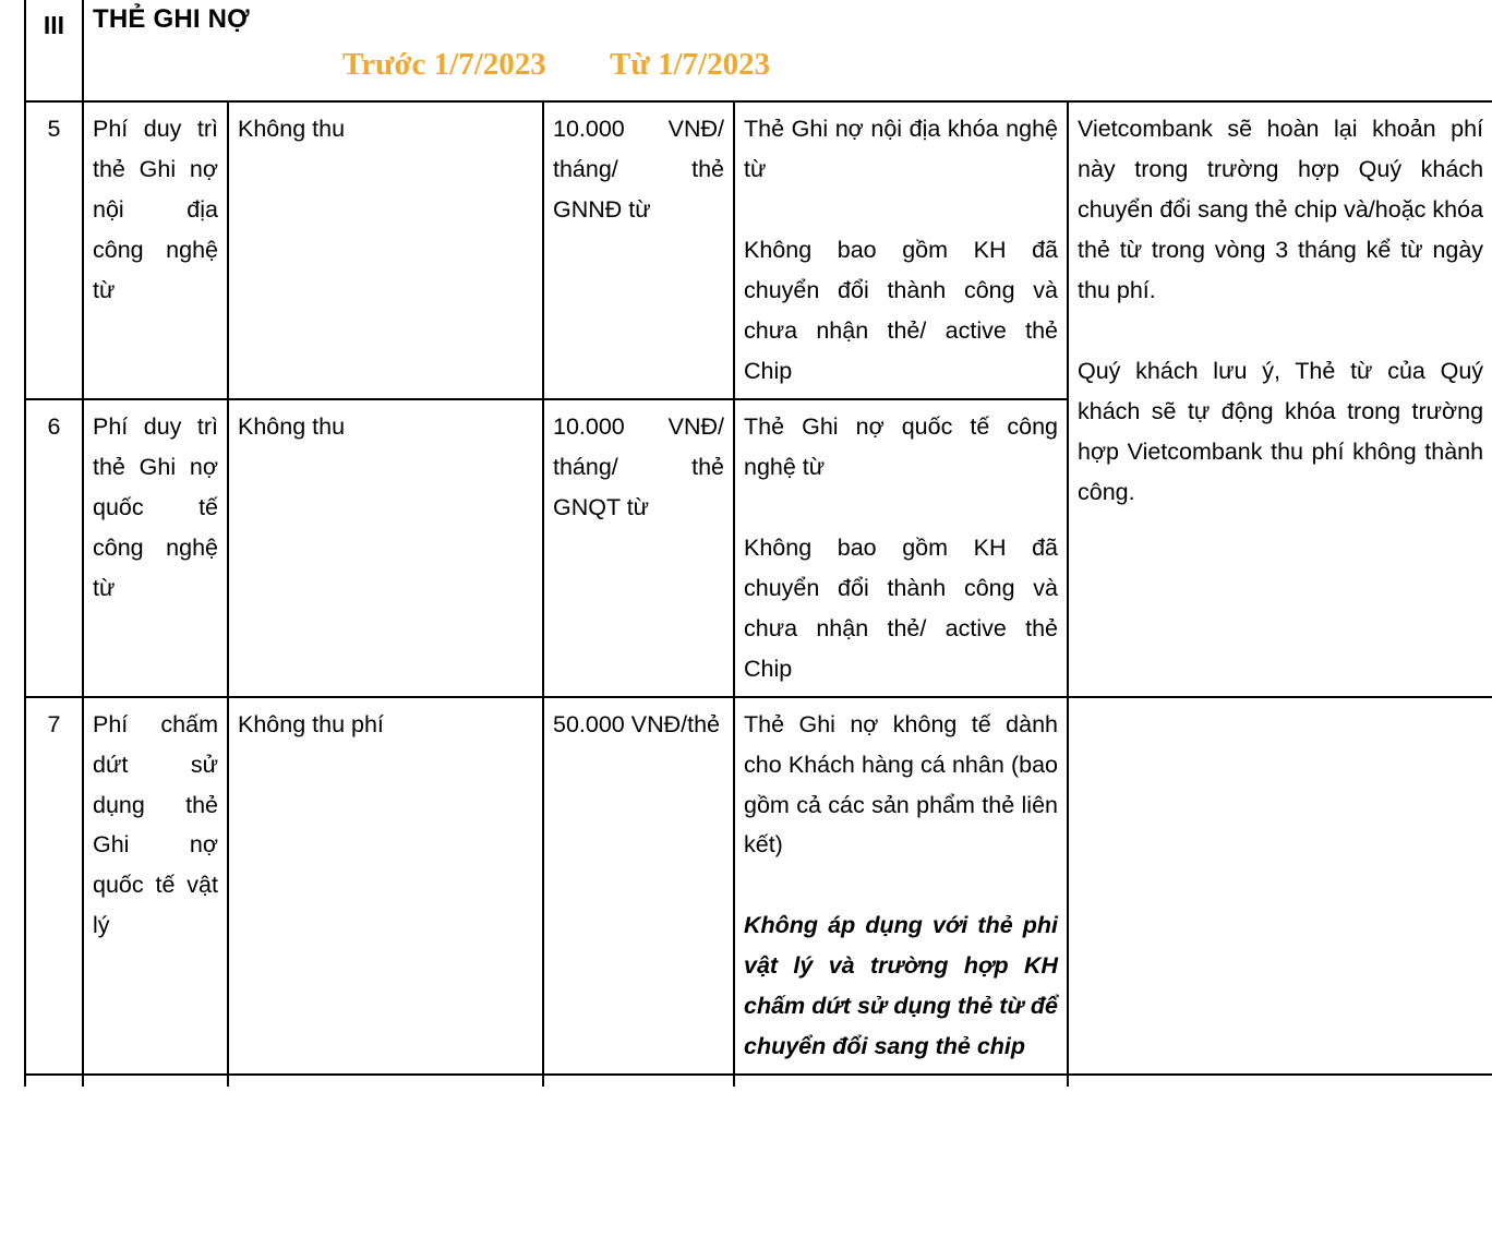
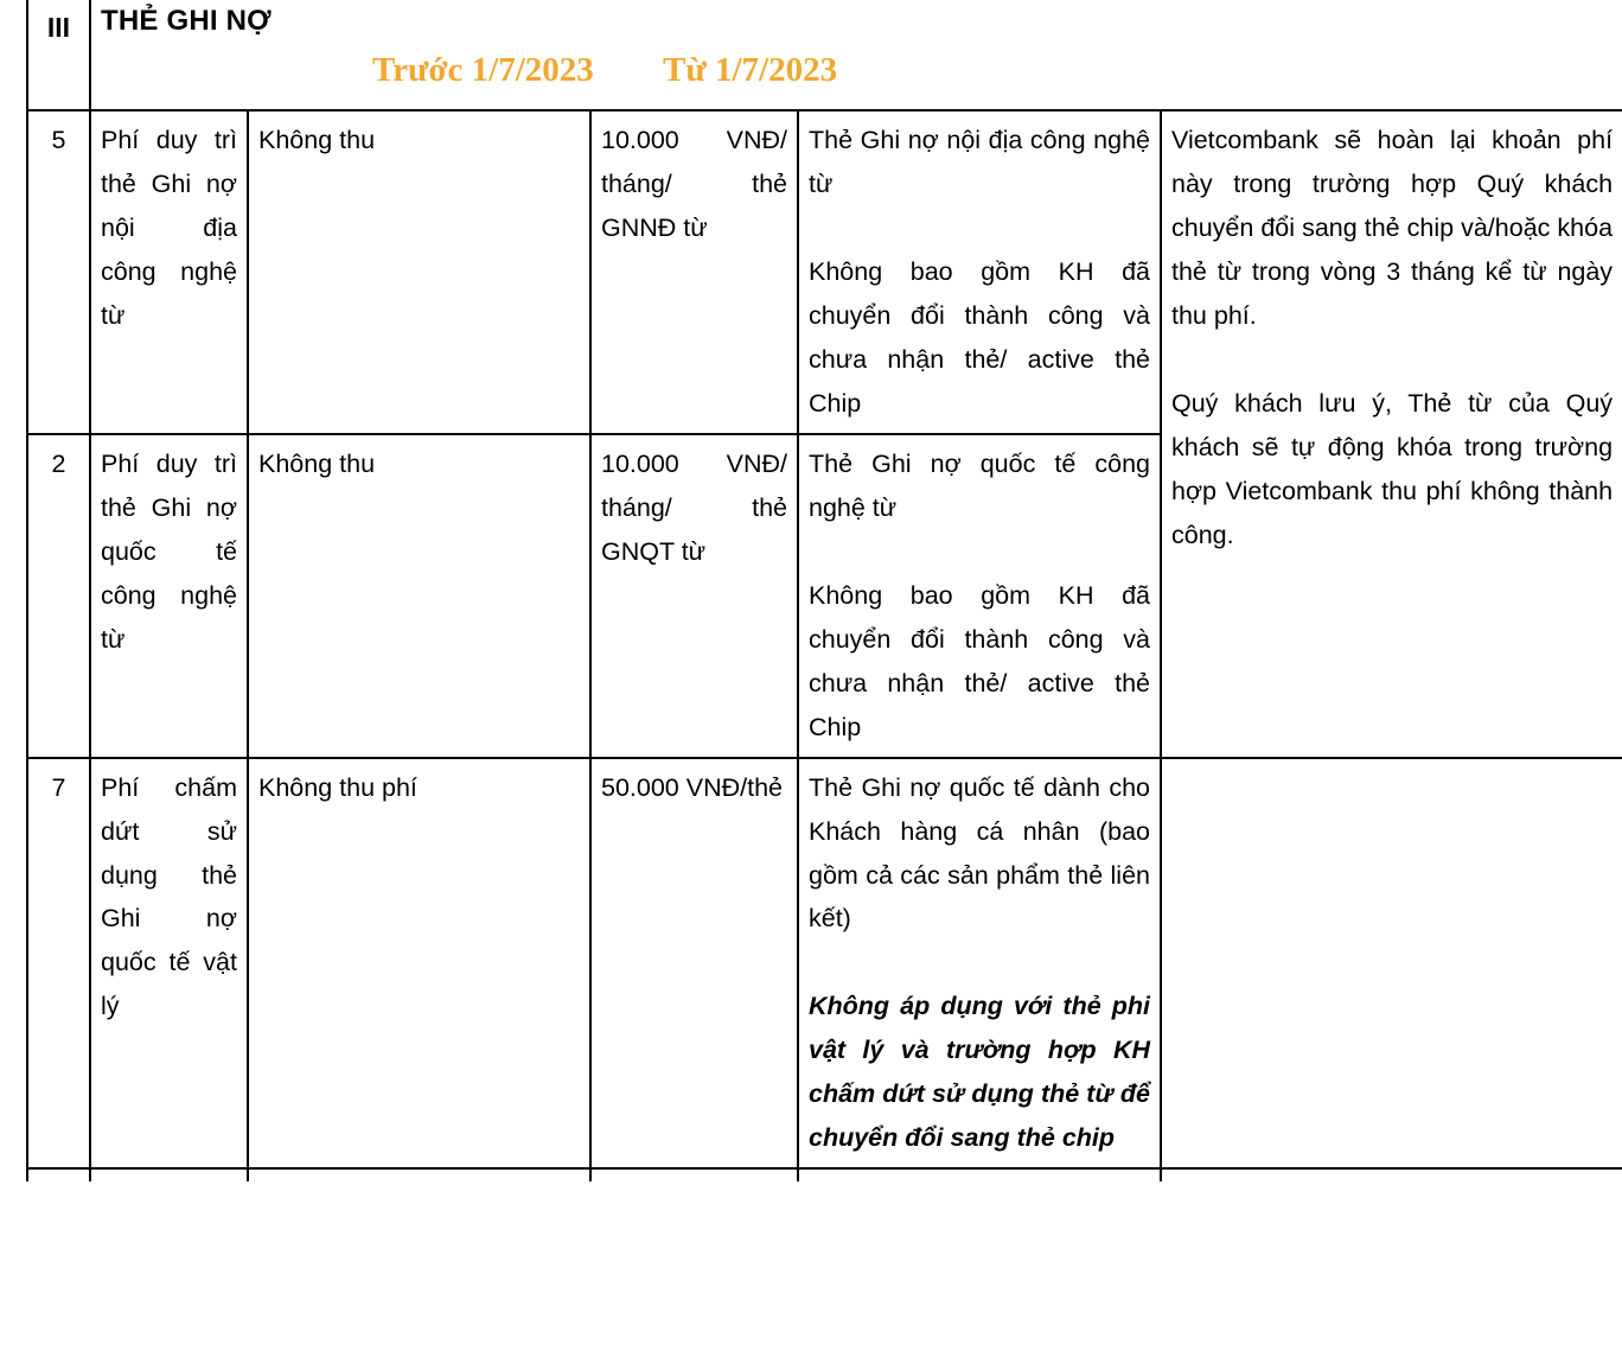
  III	THẺ GHI NỢ Trước 1/7/2023 Từ 1/7/2023
- 5	Phí duy trì thẻ Ghi nợ nội địa công nghệ từ	Không thu	10.000 VNĐ/ tháng/ thẻ GNNĐ từ	Thẻ Ghi nợ nội địa khóa nghệ từ Không bao gồm KH đã chuyển đổi thành công và chưa nhận thẻ/ active thẻ Chip	Vietcombank sẽ hoàn lại khoản phí này trong trường hợp Quý khách chuyển đổi sang thẻ chip và/hoặc khóa thẻ từ trong vòng 3 tháng kể từ ngày thu phí. Quý khách lưu ý, Thẻ từ của Quý khách sẽ tự động khóa trong trường hợp Vietcombank thu phí không thành công.
+ 5	Phí duy trì thẻ Ghi nợ nội địa công nghệ từ	Không thu	10.000 VNĐ/ tháng/ thẻ GNNĐ từ	Thẻ Ghi nợ nội địa công nghệ từ Không bao gồm KH đã chuyển đổi thành công và chưa nhận thẻ/ active thẻ Chip	Vietcombank sẽ hoàn lại khoản phí này trong trường hợp Quý khách chuyển đổi sang thẻ chip và/hoặc khóa thẻ từ trong vòng 3 tháng kể từ ngày thu phí. Quý khách lưu ý, Thẻ từ của Quý khách sẽ tự động khóa trong trường hợp Vietcombank thu phí không thành công.
- 6	Phí duy trì thẻ Ghi nợ quốc tế công nghệ từ	Không thu	10.000 VNĐ/ tháng/ thẻ GNQT từ	Thẻ Ghi nợ quốc tế công nghệ từ Không bao gồm KH đã chuyển đổi thành công và chưa nhận thẻ/ active thẻ Chip
+ 2	Phí duy trì thẻ Ghi nợ quốc tế công nghệ từ	Không thu	10.000 VNĐ/ tháng/ thẻ GNQT từ	Thẻ Ghi nợ quốc tế công nghệ từ Không bao gồm KH đã chuyển đổi thành công và chưa nhận thẻ/ active thẻ Chip
- 7	Phí chấm dứt sử dụng thẻ Ghi nợ quốc tế vật lý	Không thu phí	50.000 VNĐ/thẻ	Thẻ Ghi nợ không tế dành cho Khách hàng cá nhân (bao gồm cả các sản phẩm thẻ liên kết) Không áp dụng với thẻ phi vật lý và trường hợp KH chấm dứt sử dụng thẻ từ để chuyển đổi sang thẻ chip
+ 7	Phí chấm dứt sử dụng thẻ Ghi nợ quốc tế vật lý	Không thu phí	50.000 VNĐ/thẻ	Thẻ Ghi nợ quốc tế dành cho Khách hàng cá nhân (bao gồm cả các sản phẩm thẻ liên kết) Không áp dụng với thẻ phi vật lý và trường hợp KH chấm dứt sử dụng thẻ từ để chuyển đổi sang thẻ chip
